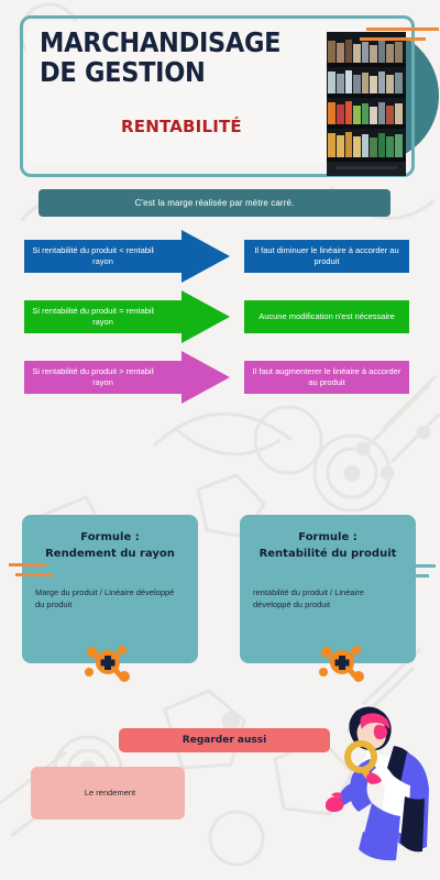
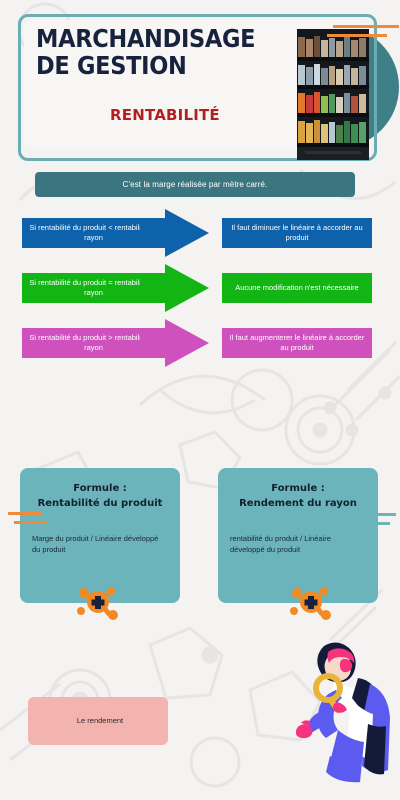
  MARCHANDISAGE DE GESTION
  RENTABILITÉ
  C'est la marge réalisée par mètre carré.
  Si rentabilité du produit < rentabil rayon
  Il faut diminuer le linéaire à accorder au produit
  Si rentabilité du produit = rentabil rayon
  Aucune modification n'est nécessaire
  Si rentabilité du produit > rentabil rayon
  Il faut augmenterer le linéaire à accorder au produit
  Formule :
- Rendement du rayon
+ Rentabilité du produit
  Marge du produit / Linéaire développé du produit
  Formule :
- Rentabilité du produit
+ Rendement du rayon
  rentabilité du produit / Linéaire développé du produit
- Regarder aussi
  Le rendement
